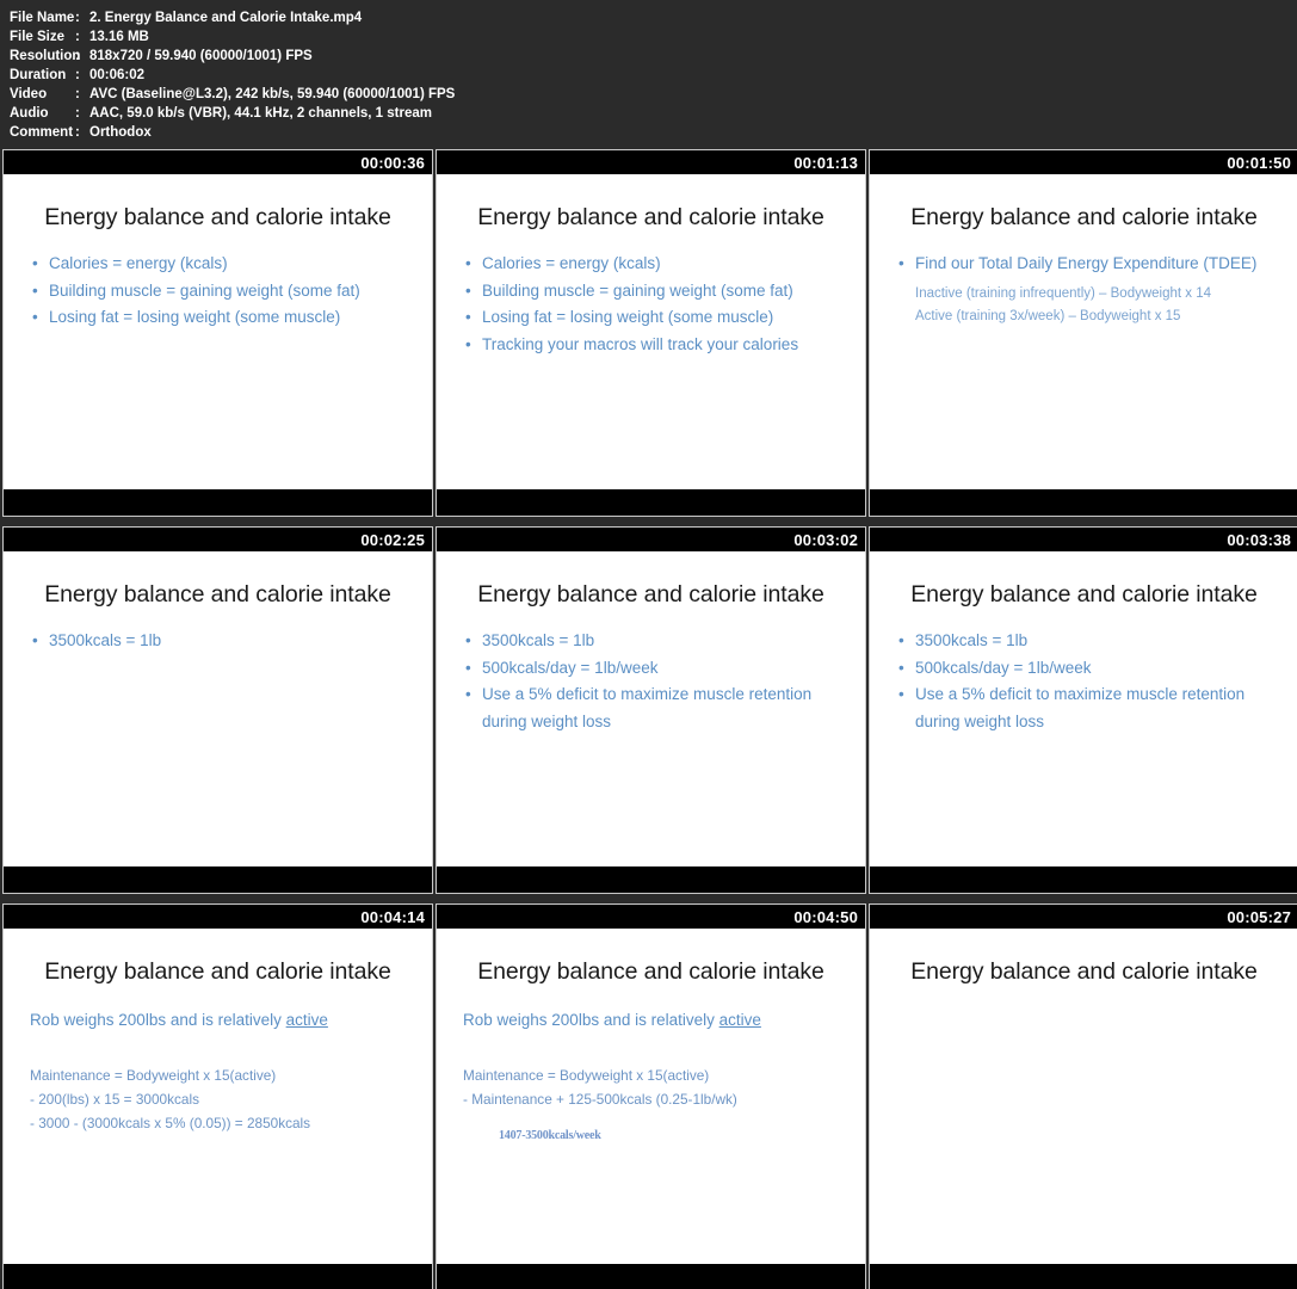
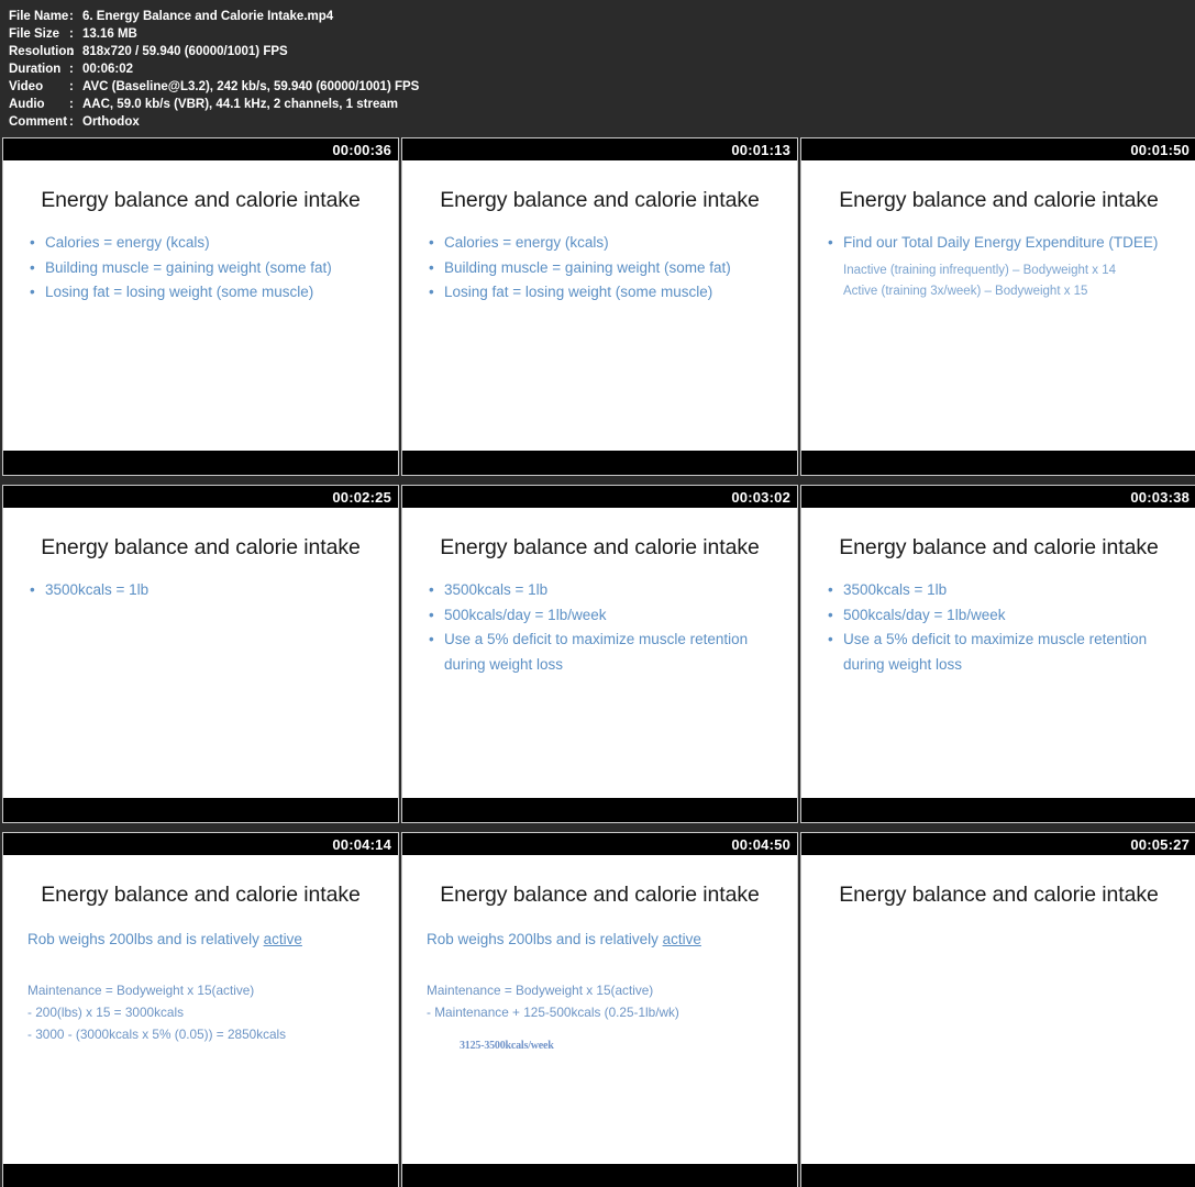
  File Name
  :
- 2. Energy Balance and Calorie Intake.mp4
+ 6. Energy Balance and Calorie Intake.mp4
  File Size
  :
  13.16 MB
  Resolutio
  :
  818x720 / 59.940 (60000/1001) FPS
  Duration
  :
  00:06:02
  Video
  :
  AVC (Baseline@L3.2), 242 kb/s, 59.940 (60000/1001) FPS
  Audio
  :
  AAC, 59.0 kb/s (VBR), 44.1 kHz, 2 channels, 1 stream
  Comment
  :
  Orthodox
  00:00:36
  Energy balance and calorie intake
  Calories = energy (kcals)
  Building muscle = gaining weight (some fat)
  Losing fat = losing weight (some muscle)
  00:01:13
  Energy balance and calorie intake
  Calories = energy (kcals)
  Building muscle = gaining weight (some fat)
  Losing fat = losing weight (some muscle)
- Tracking your macros will track your calories
  00:01:50
  Energy balance and calorie intake
  Find our Total Daily Energy Expenditure (TDEE)
  Inactive (training infrequently) – Bodyweight x 14
  Active (training 3x/week) – Bodyweight x 15
  00:02:25
  Energy balance and calorie intake
  3500kcals = 1lb
  00:03:02
  Energy balance and calorie intake
  3500kcals = 1lb
  500kcals/day = 1lb/week
  Use a 5% deficit to maximize muscle retention during weight loss
  00:03:38
  Energy balance and calorie intake
  3500kcals = 1lb
  500kcals/day = 1lb/week
  Use a 5% deficit to maximize muscle retention during weight loss
  00:04:14
  Energy balance and calorie intake
  Rob weighs 200lbs and is relatively active
  Maintenance = Bodyweight x 15(active)
  - 200(lbs) x 15 = 3000kcals
  - 3000 - (3000kcals x 5% (0.05)) = 2850kcals
  00:04:50
  Energy balance and calorie intake
  Rob weighs 200lbs and is relatively active
  Maintenance = Bodyweight x 15(active)
  - Maintenance + 125-500kcals (0.25-1lb/wk)
- 1407-3500kcals/week
+ 3125-3500kcals/week
  00:05:27
  Energy balance and calorie intake
